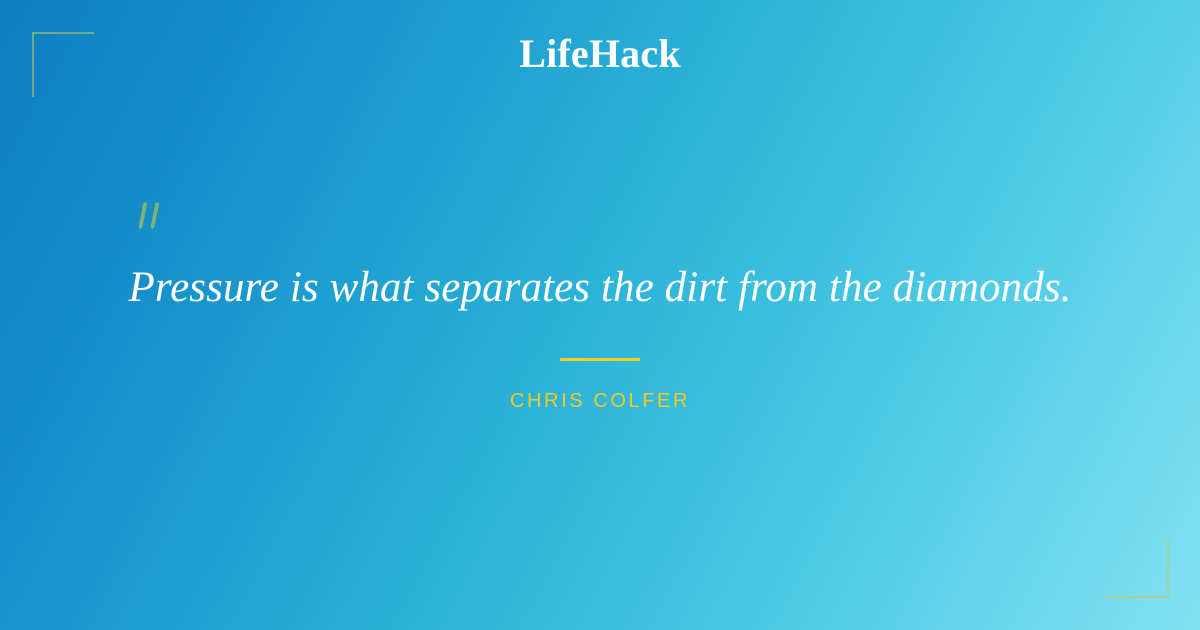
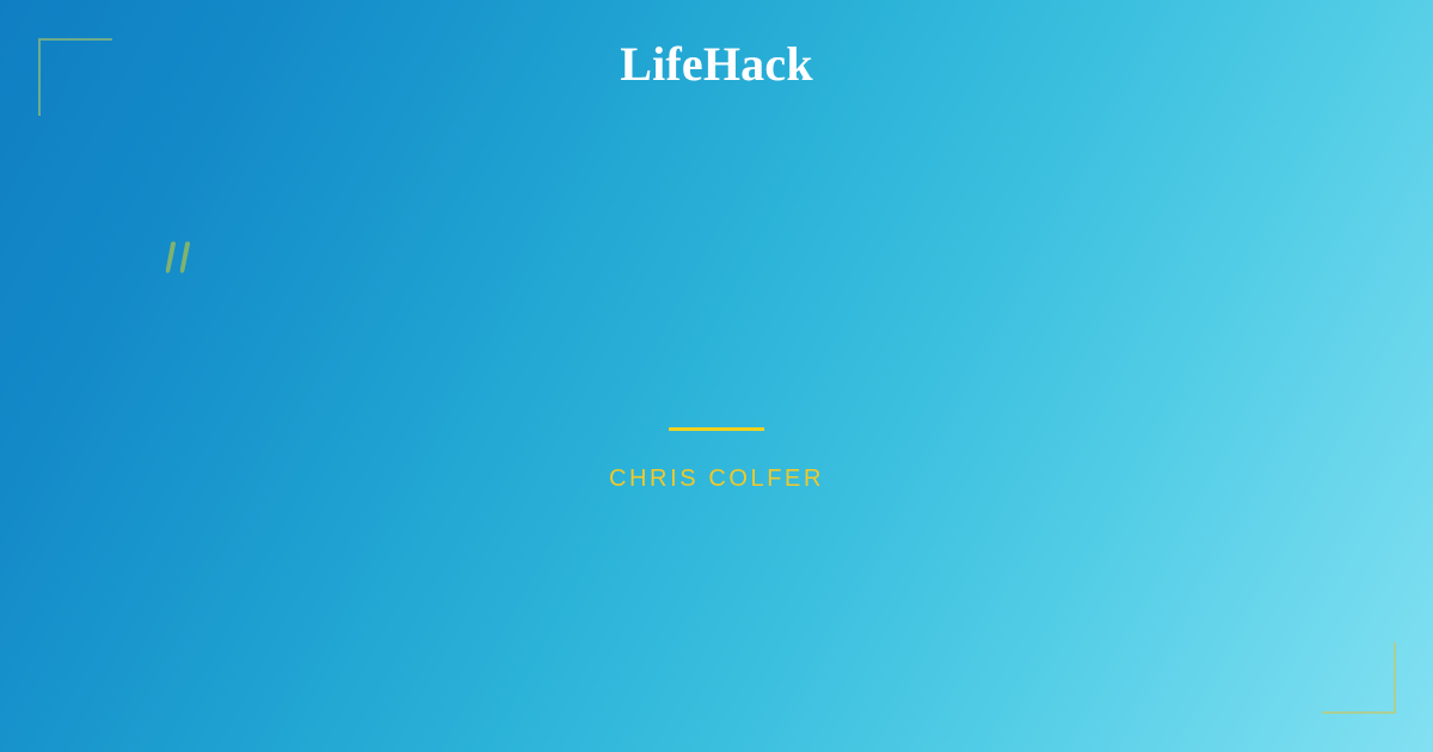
  LifeHack
- Pressure is what separates the dirt from the diamonds.
  CHRIS COLFER
